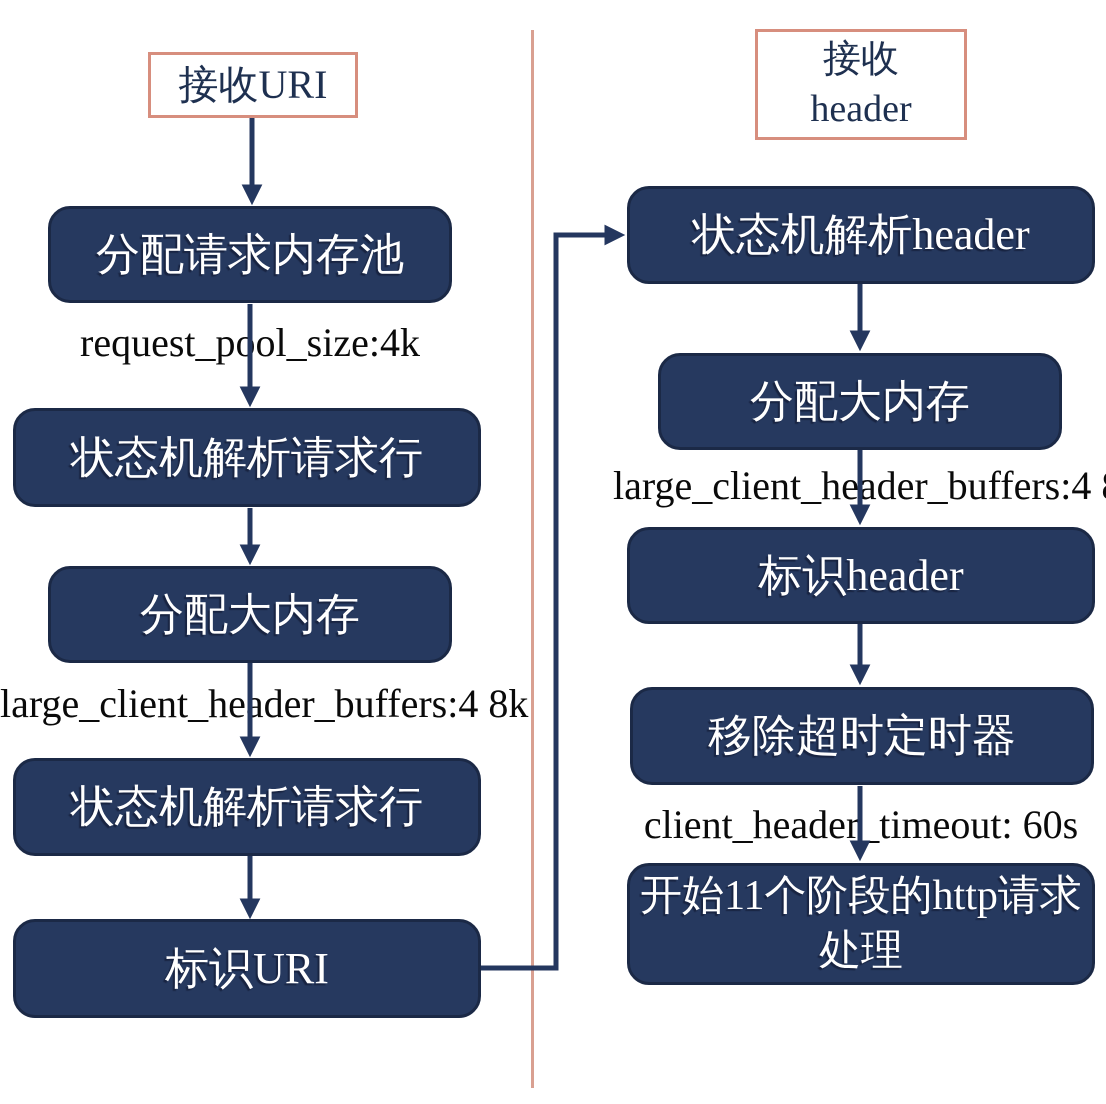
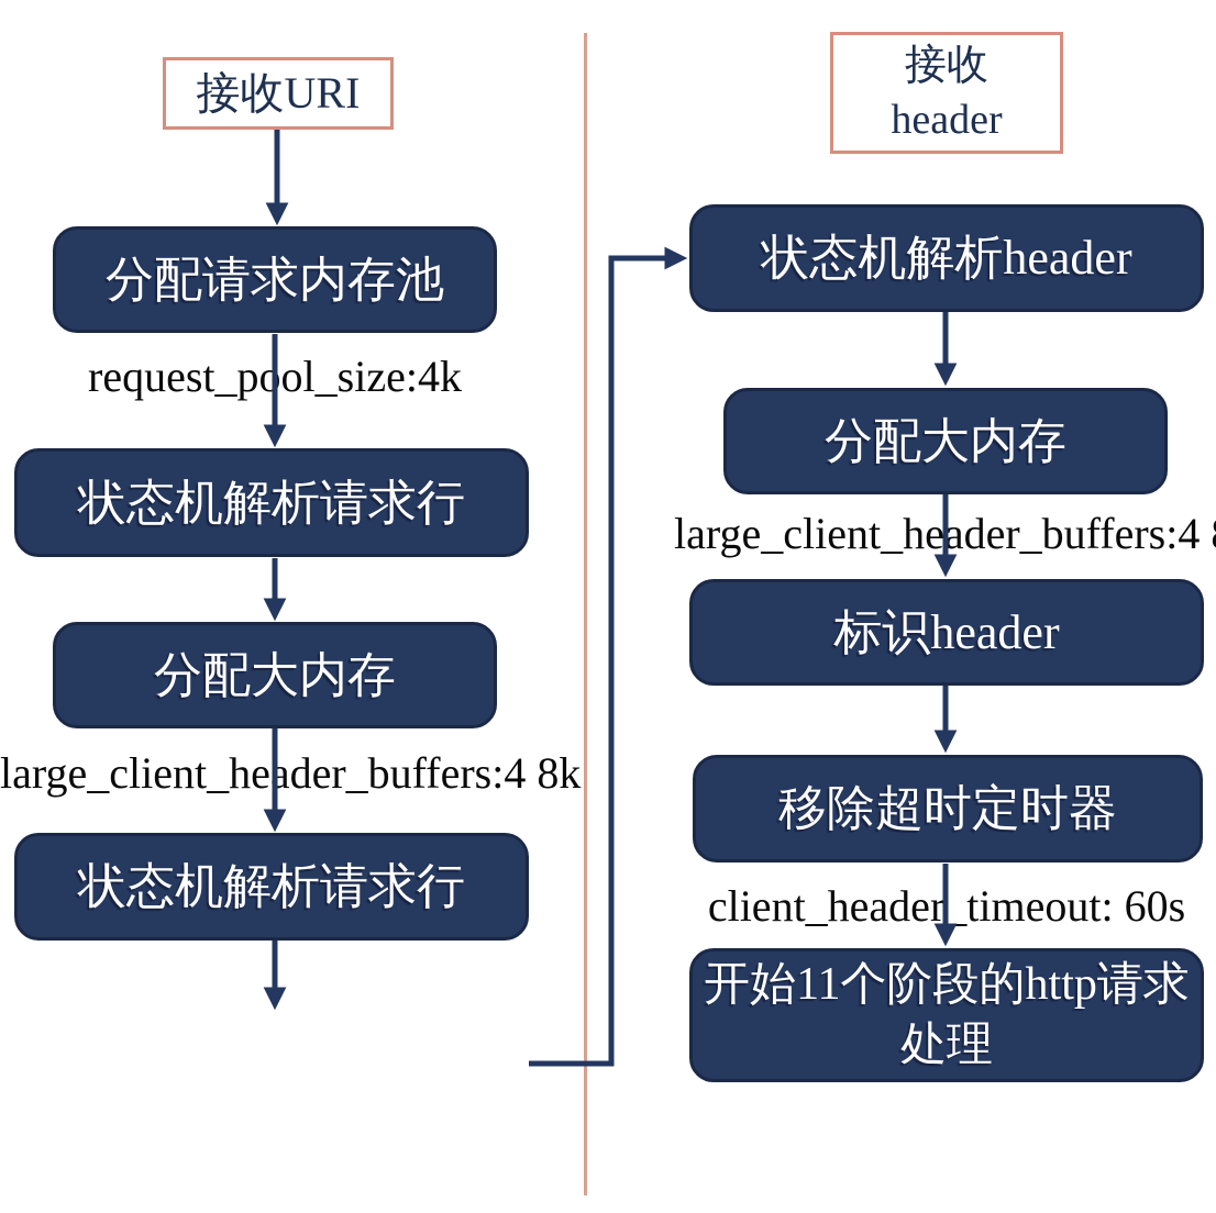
  request_pool_size:4k
  large_client_header_buffers:4 8
  large_client_header_buffers:4
  client_header_timeout: 60s
  接收URI
  分配请求内存池
  状态机解析请求行
  分配大内存
  状态机解析请求行
- 标识URI
  接收
  header
  状态机解析header
  分配大内存
  标识header
  移除超时定时器
  开始11个阶段的http请求
  处理
